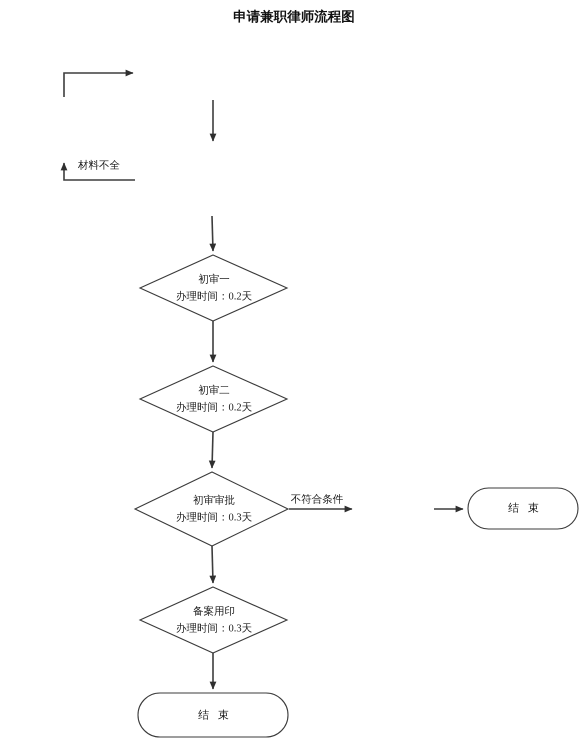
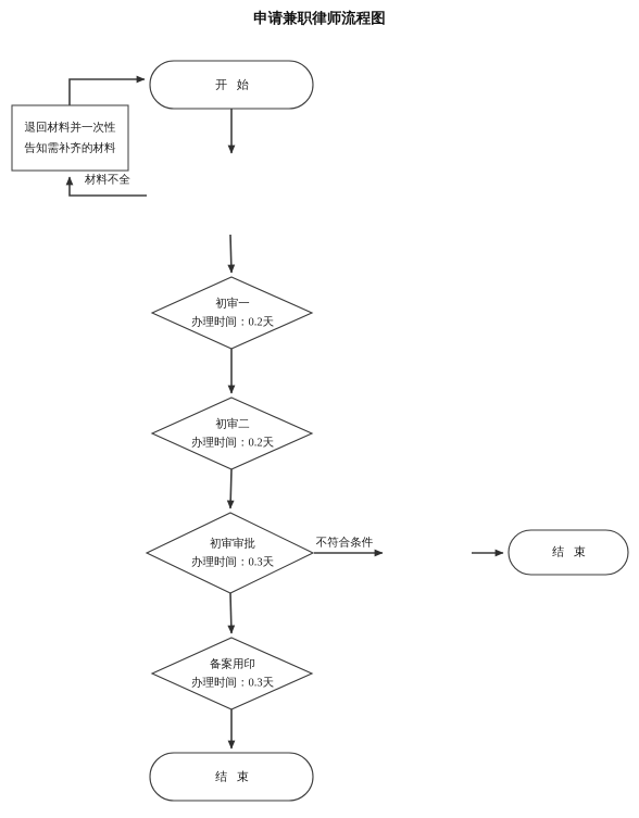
  申请兼职律师流程图
+ 开 始
+ 退回材料并一次性
+ 告知需补齐的材料
  材料不全
  初审一
  办理时间：0.2天
  初审二
  办理时间：0.2天
  初审审批
  办理时间：0.3天
  不符合条件
  结 束
  备案用印
  办理时间：0.3天
  结 束
